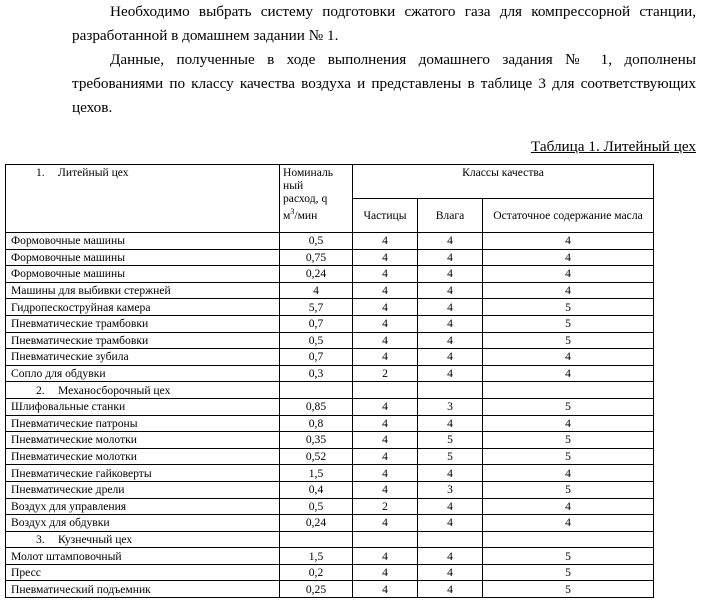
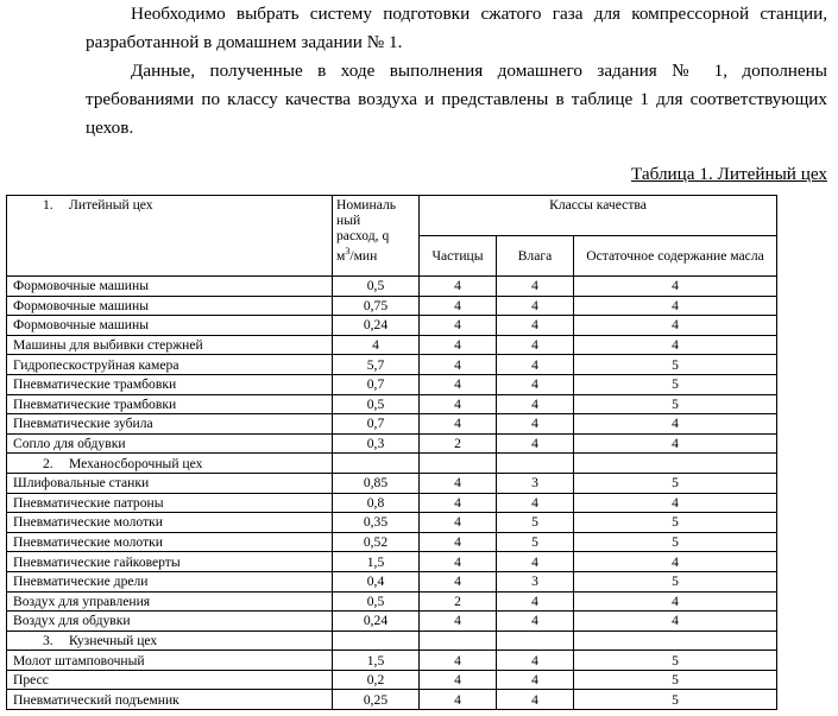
  Необходимо выбрать систему подготовки сжатого газа для компрессорной станции, разработанной в домашнем задании № 1.
- Данные, полученные в ходе выполнения домашнего задания № 1, дополнены требованиями по классу качества воздуха и представлены в таблице 3 для соответствующих цехов.
+ Данные, полученные в ходе выполнения домашнего задания № 1, дополнены требованиями по классу качества воздуха и представлены в таблице 1 для соответствующих цехов.
  Таблица 1. Литейный цех
  1. Литейный цех	Номинальныйрасход, qм3/мин	Классы качества
  Частицы	Влага	Остаточное содержание масла
  Формовочные машины	0,5	4	4	4
  Формовочные машины	0,75	4	4	4
  Формовочные машины	0,24	4	4	4
  Машины для выбивки стержней	4	4	4	4
  Гидропескоструйная камера	5,7	4	4	5
  Пневматические трамбовки	0,7	4	4	5
  Пневматические трамбовки	0,5	4	4	5
  Пневматические зубила	0,7	4	4	4
  Сопло для обдувки	0,3	2	4	4
  2. Механосборочный цех
  Шлифовальные станки	0,85	4	3	5
  Пневматические патроны	0,8	4	4	4
  Пневматические молотки	0,35	4	5	5
  Пневматические молотки	0,52	4	5	5
  Пневматические гайковерты	1,5	4	4	4
  Пневматические дрели	0,4	4	3	5
  Воздух для управления	0,5	2	4	4
  Воздух для обдувки	0,24	4	4	4
  3. Кузнечный цех
  Молот штамповочный	1,5	4	4	5
  Пресс	0,2	4	4	5
  Пневматический подъемник	0,25	4	4	5
